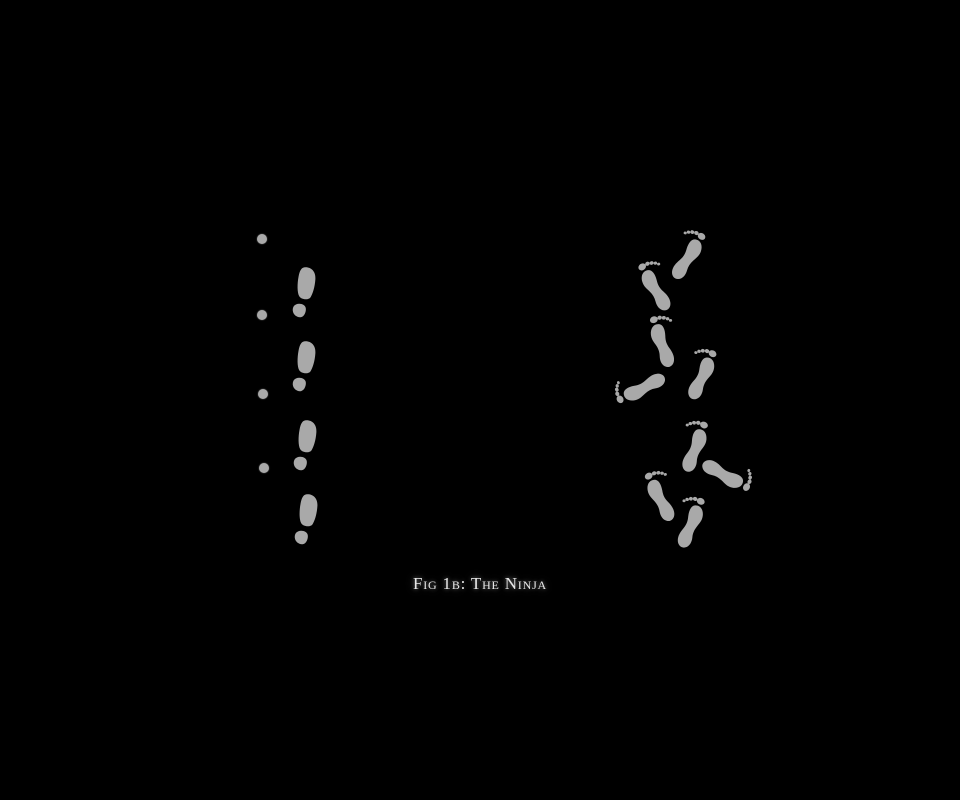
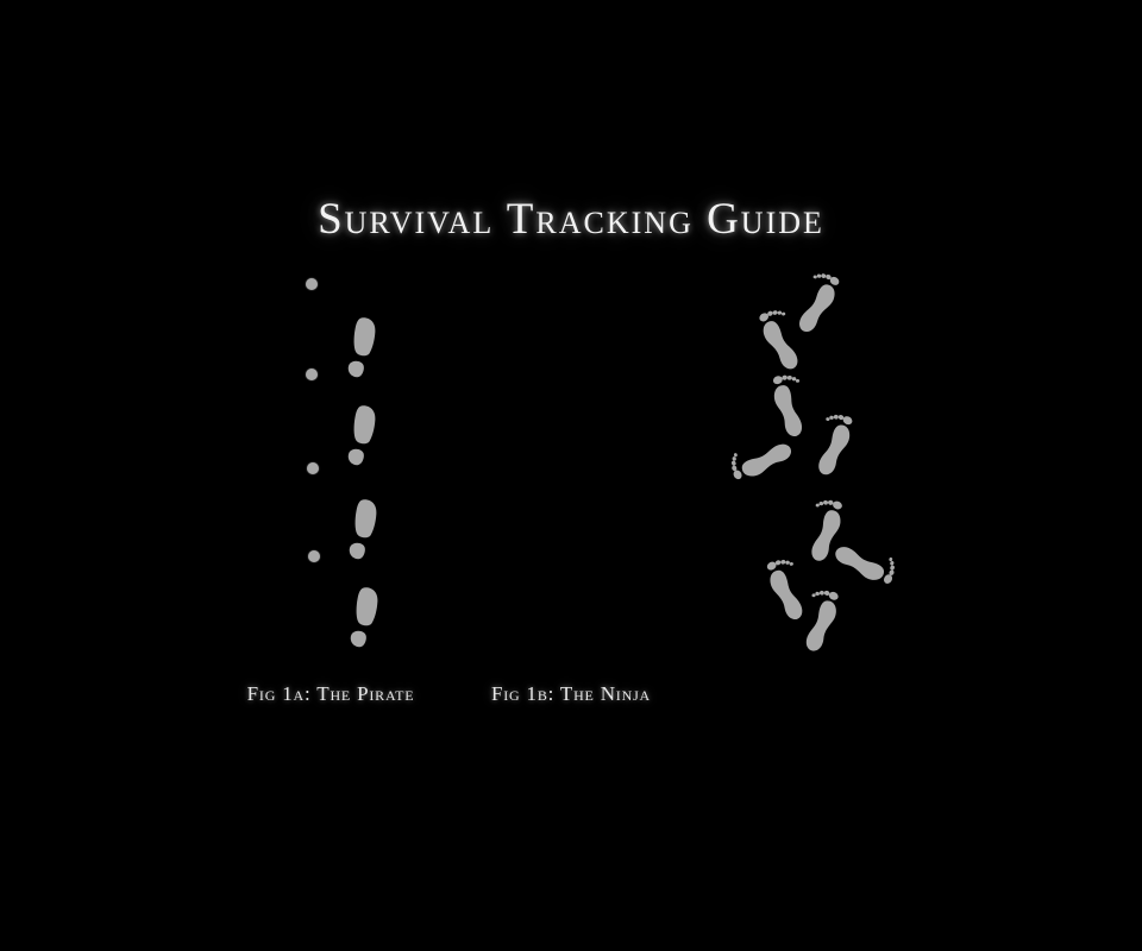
+ Survival Tracking Guide
+ Fig 1a: The Pirate
  Fig 1b: The Ninja
